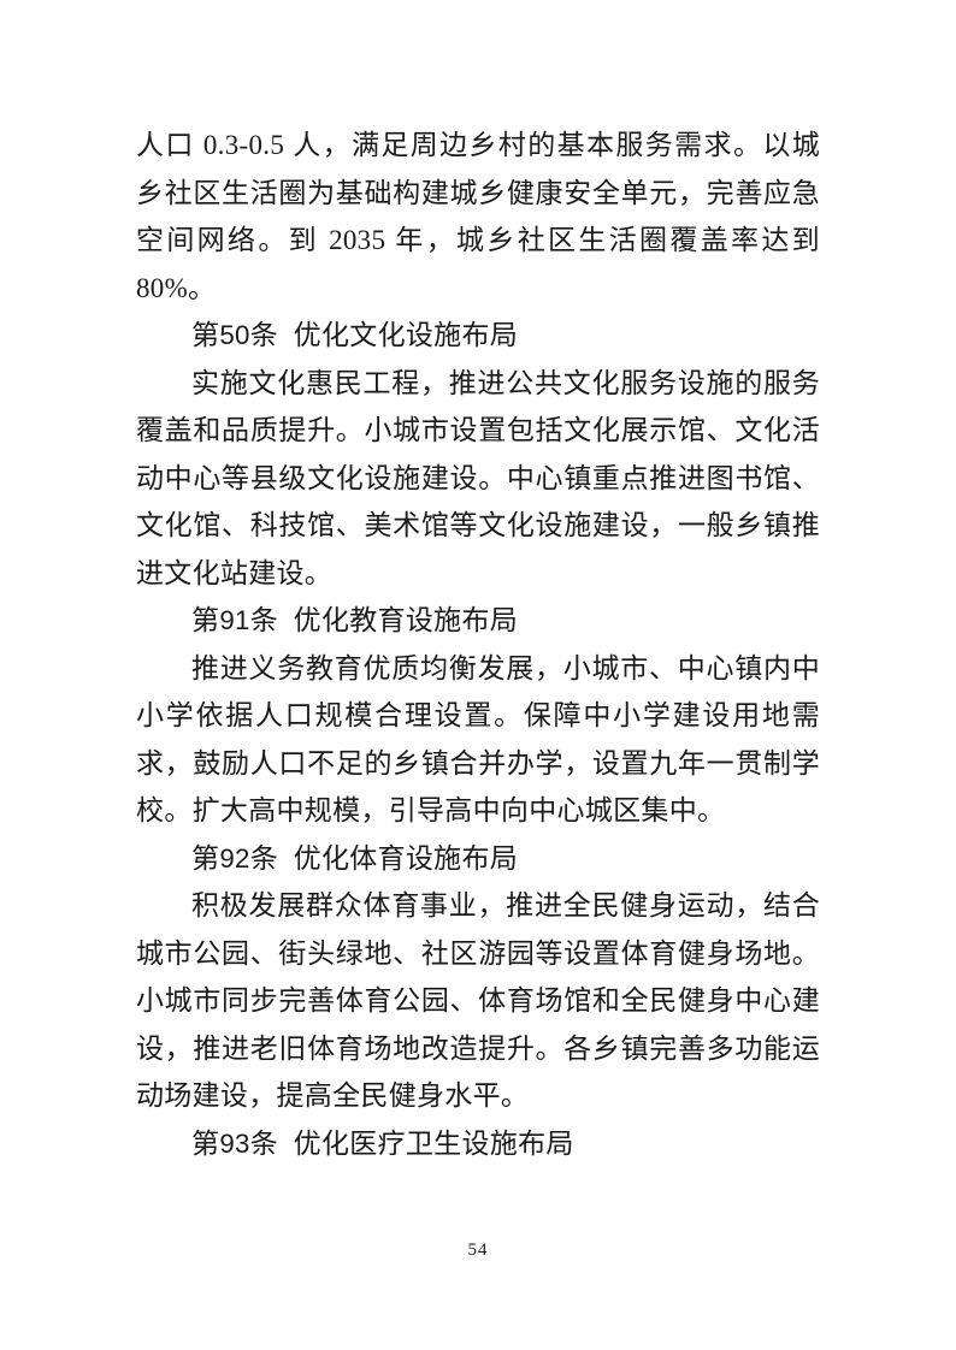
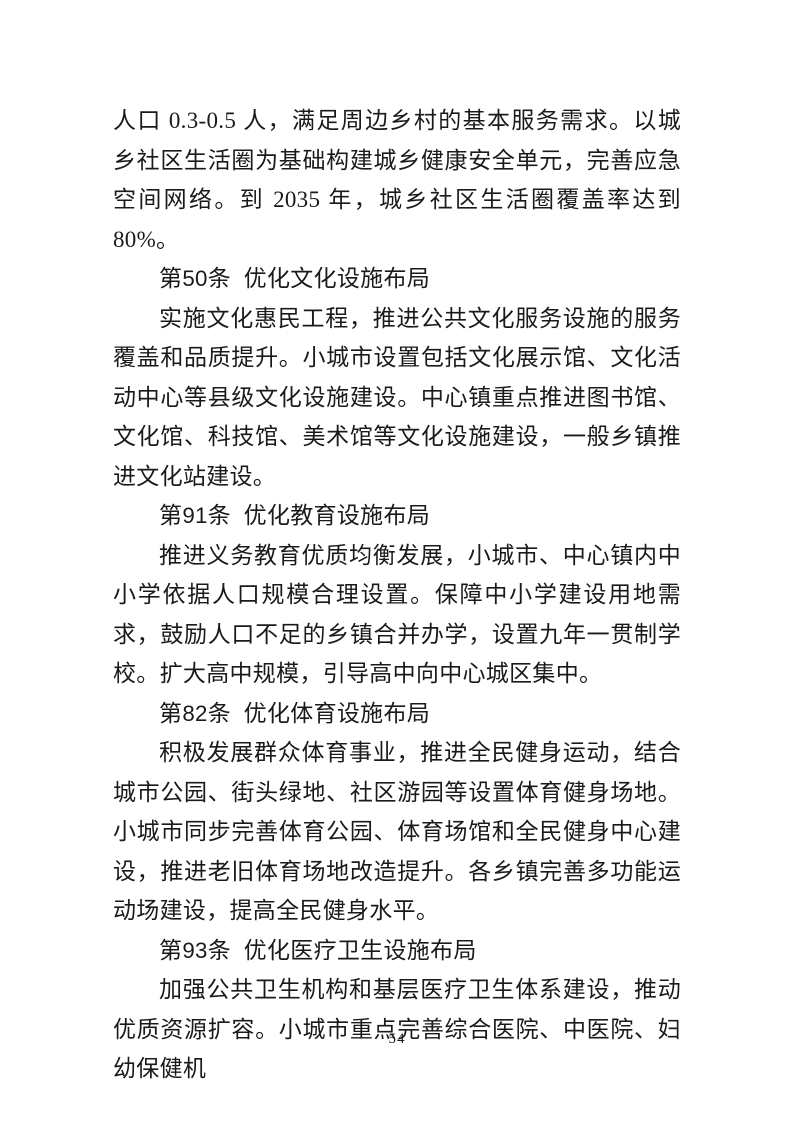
  人口 0.3-0.5 人，满足周边乡村的基本服务需求。以城乡社区生活圈为基础构建城乡健康安全单元，完善应急空间网络。到 2035 年，城乡社区生活圈覆盖率达到 80%。
  第50条 优化文化设施布局
  实施文化惠民工程，推进公共文化服务设施的服务覆盖和品质提升。小城市设置包括文化展示馆、文化活动中心等县级文化设施建设。中心镇重点推进图书馆、文化馆、科技馆、美术馆等文化设施建设，一般乡镇推进文化站建设。
  第91条 优化教育设施布局
  推进义务教育优质均衡发展，小城市、中心镇内中小学依据人口规模合理设置。保障中小学建设用地需求，鼓励人口不足的乡镇合并办学，设置九年一贯制学校。扩大高中规模，引导高中向中心城区集中。
- 第92条 优化体育设施布局
+ 第82条 优化体育设施布局
  积极发展群众体育事业，推进全民健身运动，结合城市公园、街头绿地、社区游园等设置体育健身场地。小城市同步完善体育公园、体育场馆和全民健身中心建设，推进老旧体育场地改造提升。各乡镇完善多功能运动场建设，提高全民健身水平。
  第93条 优化医疗卫生设施布局
+ 加强公共卫生机构和基层医疗卫生体系建设，推动优质资源扩容。小城市重点完善综合医院、中医院、妇幼保健机
  54
